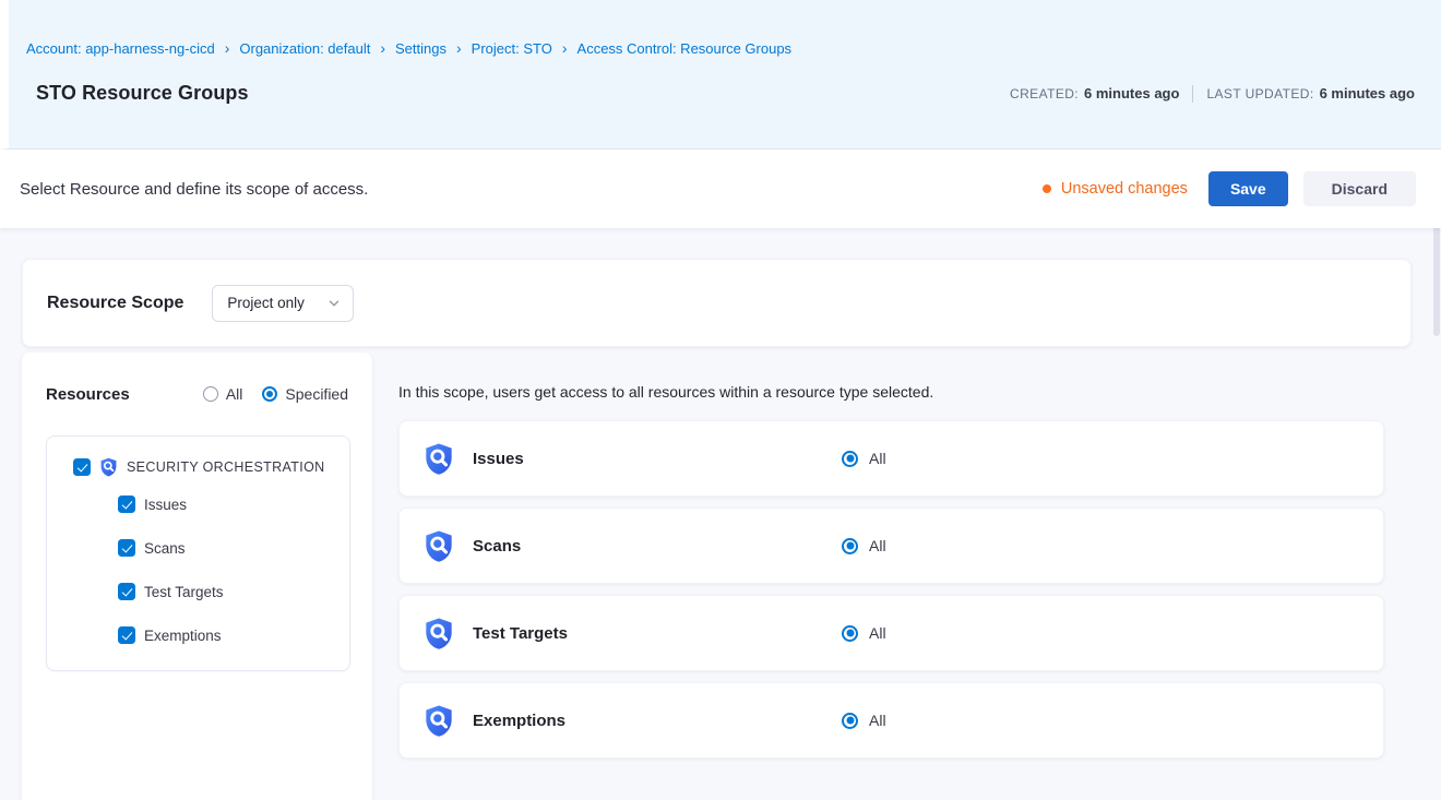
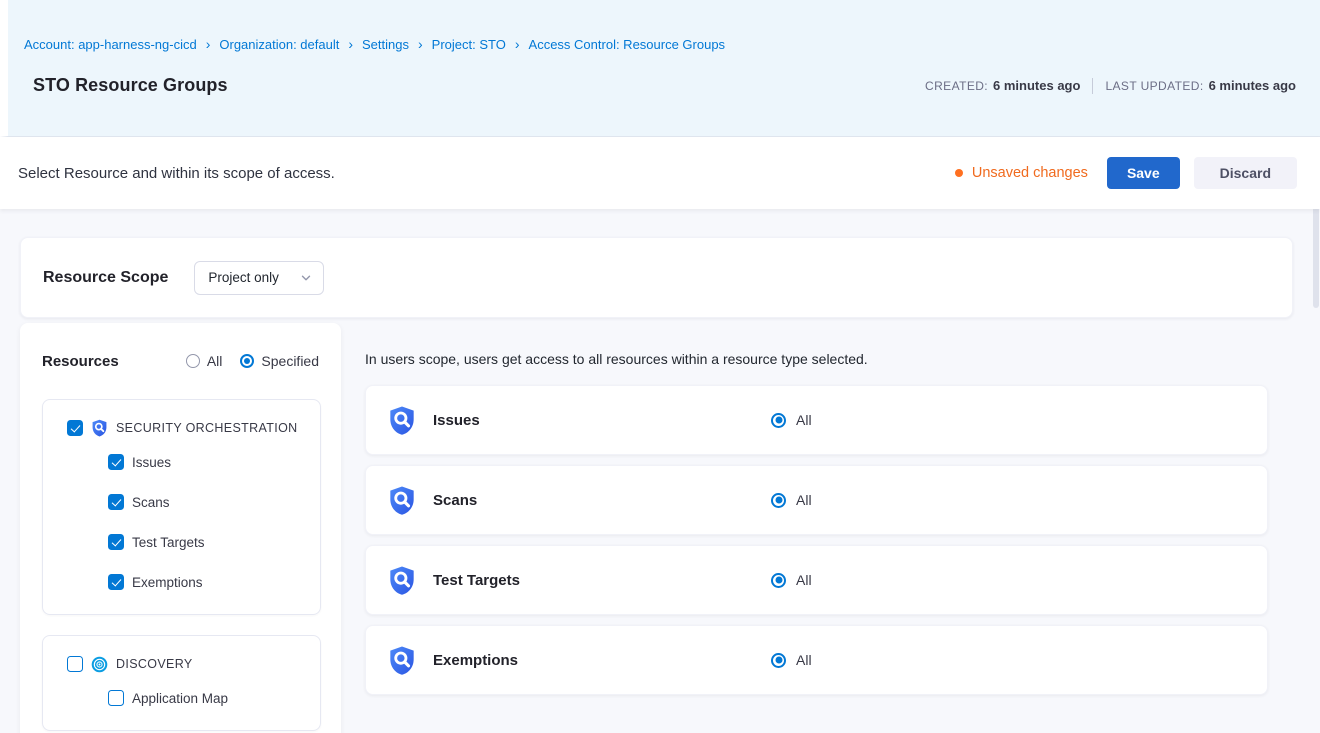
  Account: app-harness-ng-cicd
  ›
  Organization: default
  ›
  Settings
  ›
  Project: STO
  ›
  Access Control: Resource Groups
  STO Resource Groups
  CREATED:
  6 minutes ago
  LAST UPDATED:
  6 minutes ago
- Select Resource and define its scope of access.
+ Select Resource and within its scope of access.
  Unsaved changes
  Save
  Discard
  Resource Scope
  Project only
  Resources
  All
  Specified
  SECURITY ORCHESTRATION
  Issues
  Scans
  Test Targets
  Exemptions
+ DISCOVERY
+ Application Map
- In this scope, users get access to all resources within a resource type selected.
+ In users scope, users get access to all resources within a resource type selected.
  Issues
  All
  Scans
  All
  Test Targets
  All
  Exemptions
  All
